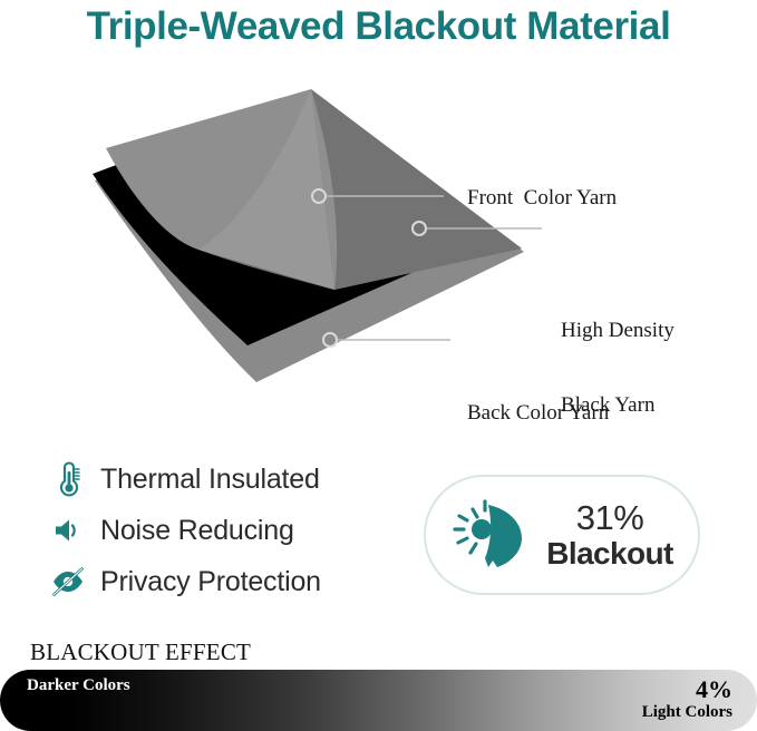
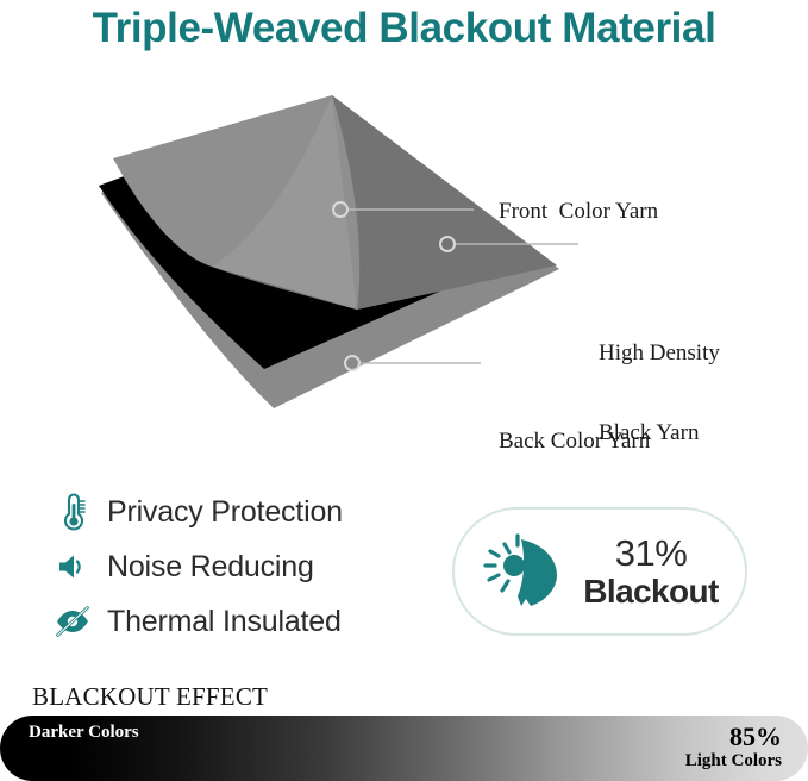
  Triple-Weaved Blackout Material
  Front Color Yarn
  High Density
  Black Yarn
  Back Color Yarn
- Thermal Insulated
+ Privacy Protection
  Noise Reducing
- Privacy Protection
+ Thermal Insulated
  31% Blackout
  BLACKOUT EFFECT
  Darker Colors
- 4%
+ 85%
  Light Colors
